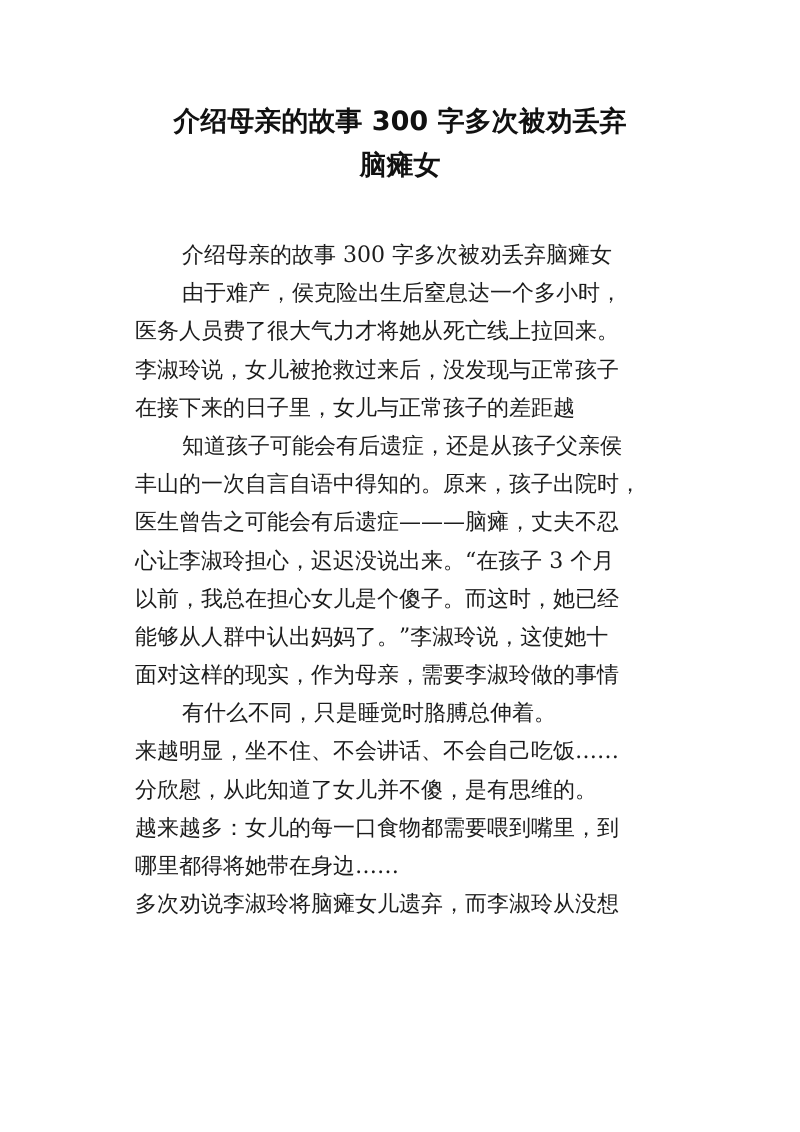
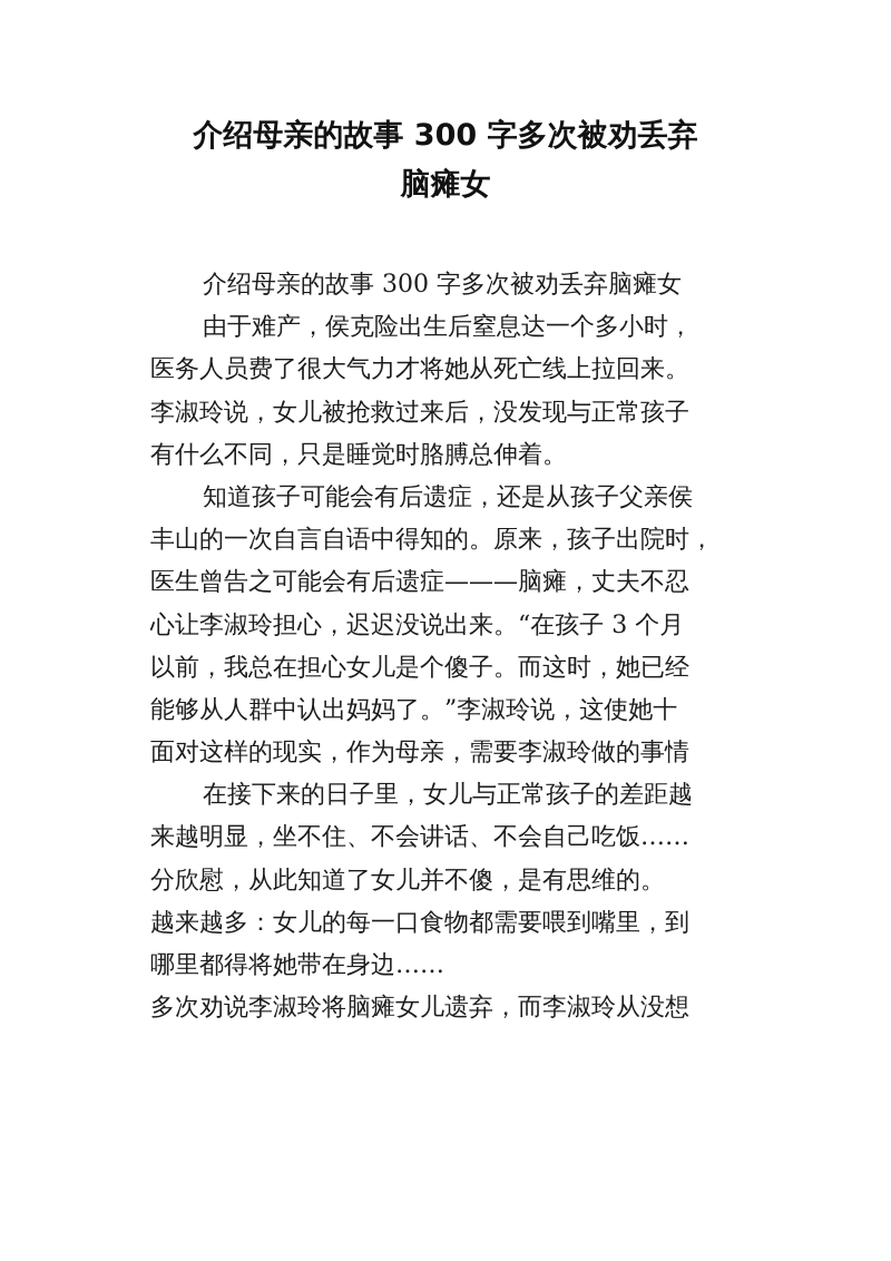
  介绍母亲的故事 300 字多次被劝丢弃
  脑瘫女
  介绍母亲的故事 300 字多次被劝丢弃脑瘫女
  由于难产，侯克险出生后窒息达一个多小时，
  医务人员费了很大气力才将她从死亡线上拉回来。
  李淑玲说，女儿被抢救过来后，没发现与正常孩子
- 在接下来的日子里，女儿与正常孩子的差距越
+ 有什么不同，只是睡觉时胳膊总伸着。
  知道孩子可能会有后遗症，还是从孩子父亲侯
  丰山的一次自言自语中得知的。原来，孩子出院时，
  医生曾告之可能会有后遗症———脑瘫，丈夫不忍
  心让李淑玲担心，迟迟没说出来。“在孩子 3 个月
  以前，我总在担心女儿是个傻子。而这时，她已经
  能够从人群中认出妈妈了。”李淑玲说，这使她十
  面对这样的现实，作为母亲，需要李淑玲做的事情
- 有什么不同，只是睡觉时胳膊总伸着。
+ 在接下来的日子里，女儿与正常孩子的差距越
  来越明显，坐不住、不会讲话、不会自己吃饭……
  分欣慰，从此知道了女儿并不傻，是有思维的。
  越来越多：女儿的每一口食物都需要喂到嘴里，到
  哪里都得将她带在身边……
  多次劝说李淑玲将脑瘫女儿遗弃，而李淑玲从没想
